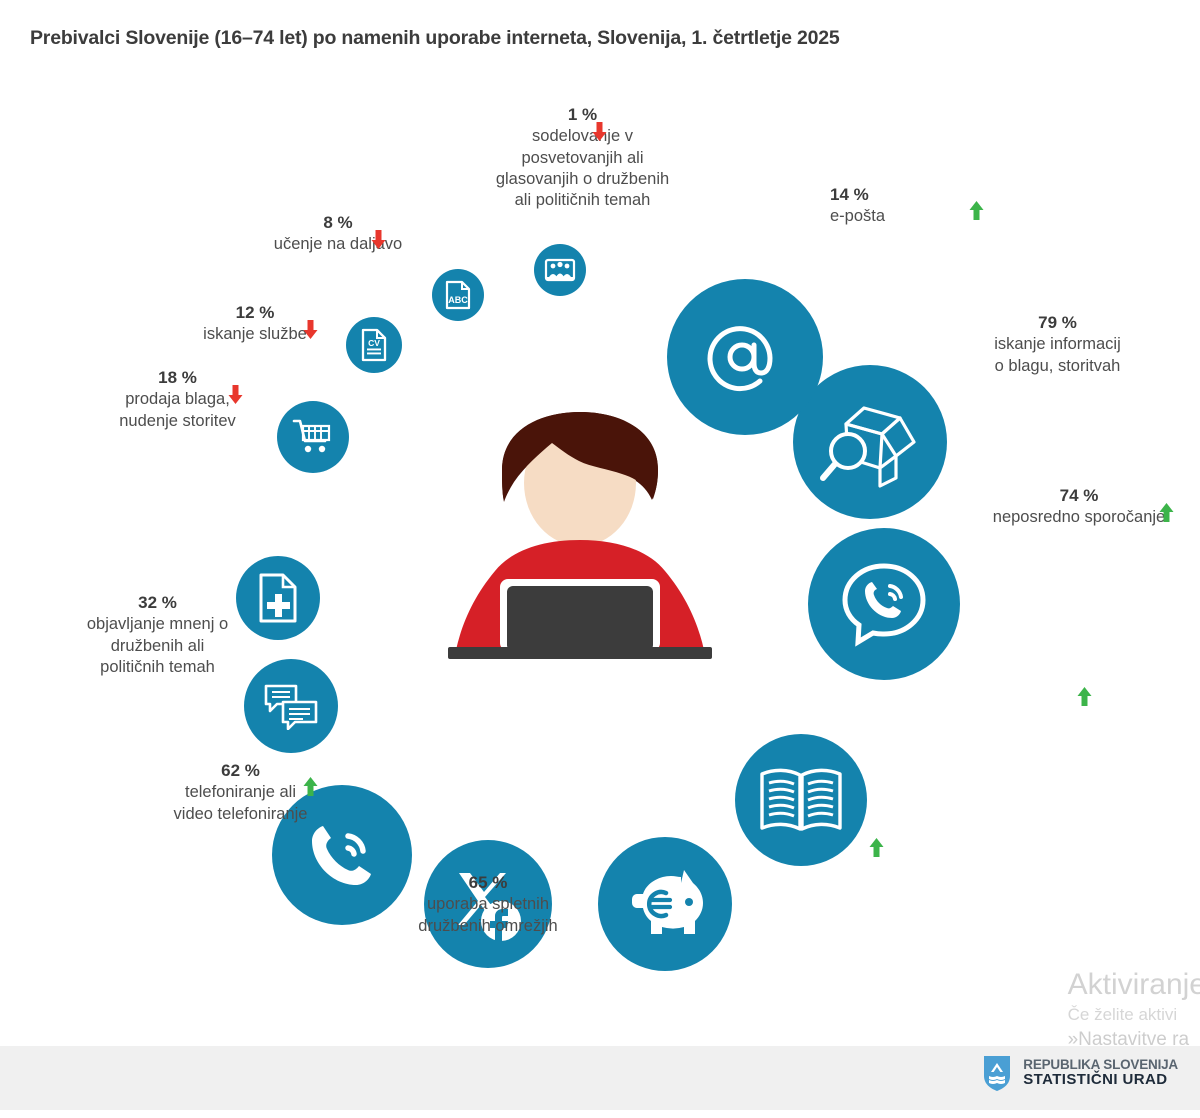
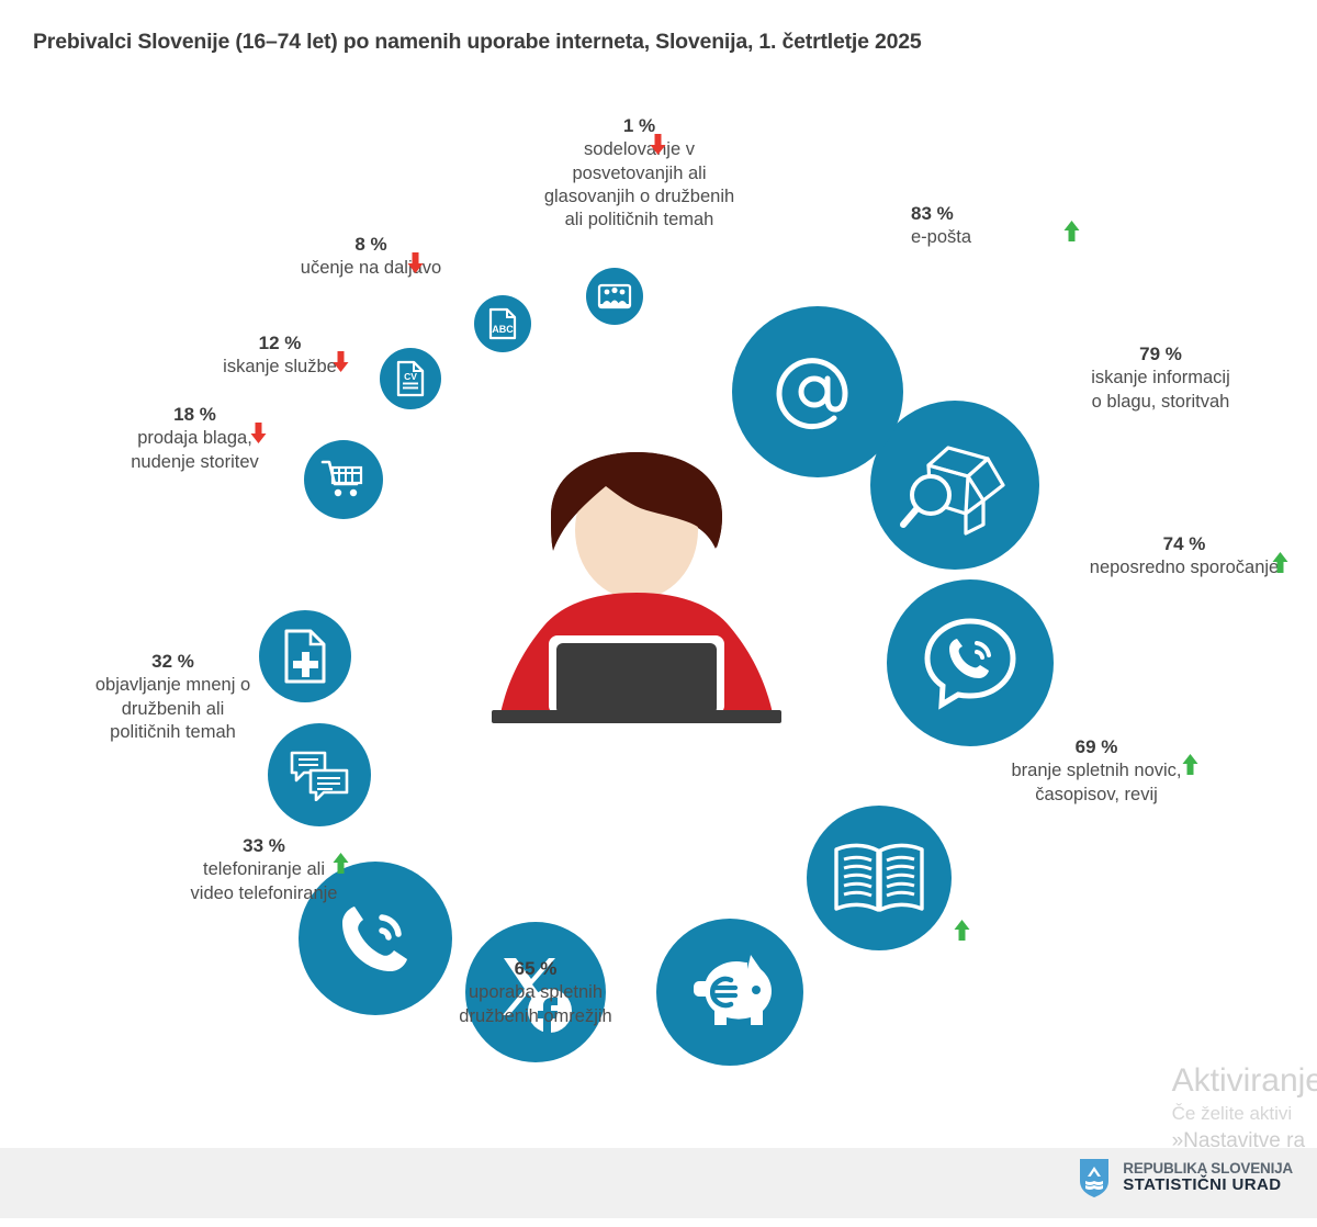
  Prebivalci Slovenije (16–74 let) po namenih uporabe interneta, Slovenija, 1. četrtletje 2025
  ABC
  CV
  1 %
  sodelovaje v
  posvetovanjih ali
  glasovanjih o družbenih
  ali političnih temah
  8 %
  učenje na daljvo
  12 %
  iskanje službe
  18 %
  prodaja blaga,
  nudenje storitev
  32 %
  objavljanje mnenj o
  družbenih ali
  političnih temah
- 62 %
+ 33 %
  telefoniranje ali
  video telefoniranje
  65 %
  uporaba spletnih
  družbenih omrežjih
+ 69 %
+ branje spletnih novic,
+ časopisov, revij
  74 %
  neposredno sporočanje
  79 %
  iskanje informacij
  o blagu, storitvah
- 14 %
+ 83 %
  e-pošta
  Aktiviranje
  Če želite aktivi
  »Nastavitve ra
  REPUBLIKA SLOVENIJA
  STATISTIČNI URAD
